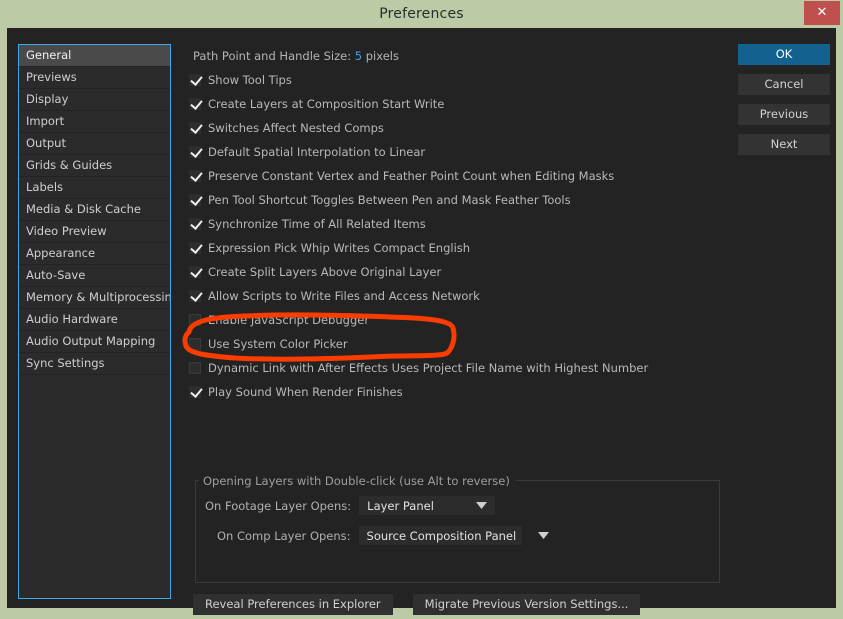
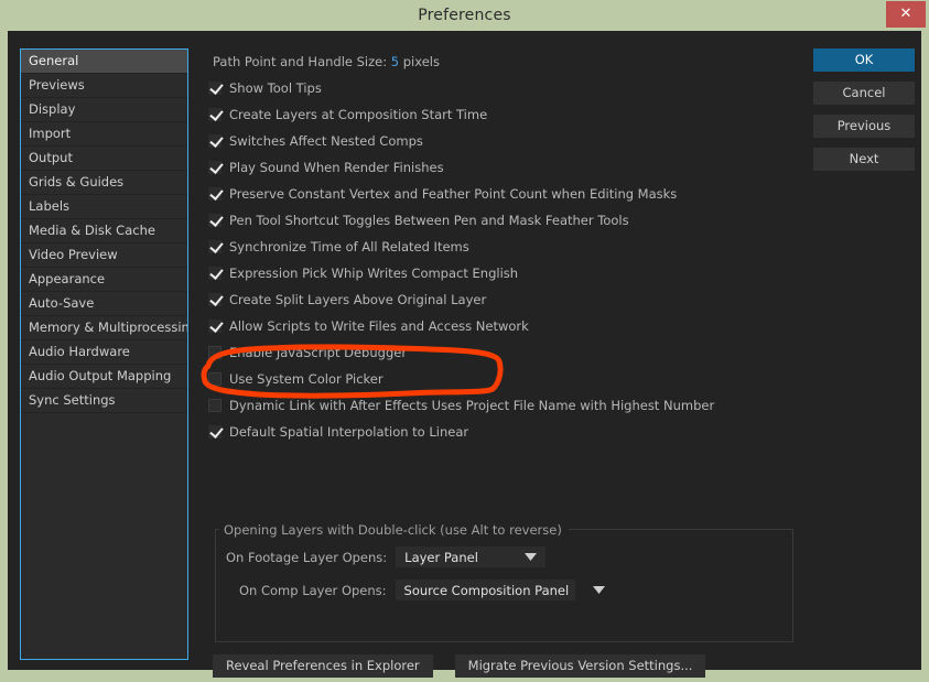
  Preferences
  ✕
  General
  Previews
  Display
  Import
  Output
  Grids & Guides
  Labels
  Media & Disk Cache
  Video Preview
  Appearance
  Auto-Save
  Memory & Multiprocessin
  Audio Hardware
  Audio Output Mapping
  Sync Settings
  OK
  Cancel
  Previous
  Next
  Path Point and Handle Size: 5 pixels
  Show Tool Tips
- Create Layers at Composition Start Write
+ Create Layers at Composition Start Time
  Switches Affect Nested Comps
- Default Spatial Interpolation to Linear
+ Play Sound When Render Finishes
  Preserve Constant Vertex and Feather Point Count when Editing Masks
  Pen Tool Shortcut Toggles Between Pen and Mask Feather Tools
  Synchronize Time of All Related Items
  Expression Pick Whip Writes Compact English
  Create Split Layers Above Original Layer
  Allow Scripts to Write Files and Access Network
  able JavaScript Debugger
  Use System Color Picker
  Dynamic Link with After Effects Uses Project File Name with Highest Number
- Play Sound When Render Finishes
+ Default Spatial Interpolation to Linear
  Opening Layers with Double-click (use Alt to reverse)
  On Footage Layer Opens:
  Layer Panel
  On Comp Layer Opens:
  Source Composition Panel
  Reveal Preferences in Explorer
  Migrate Previous Version Settings...
